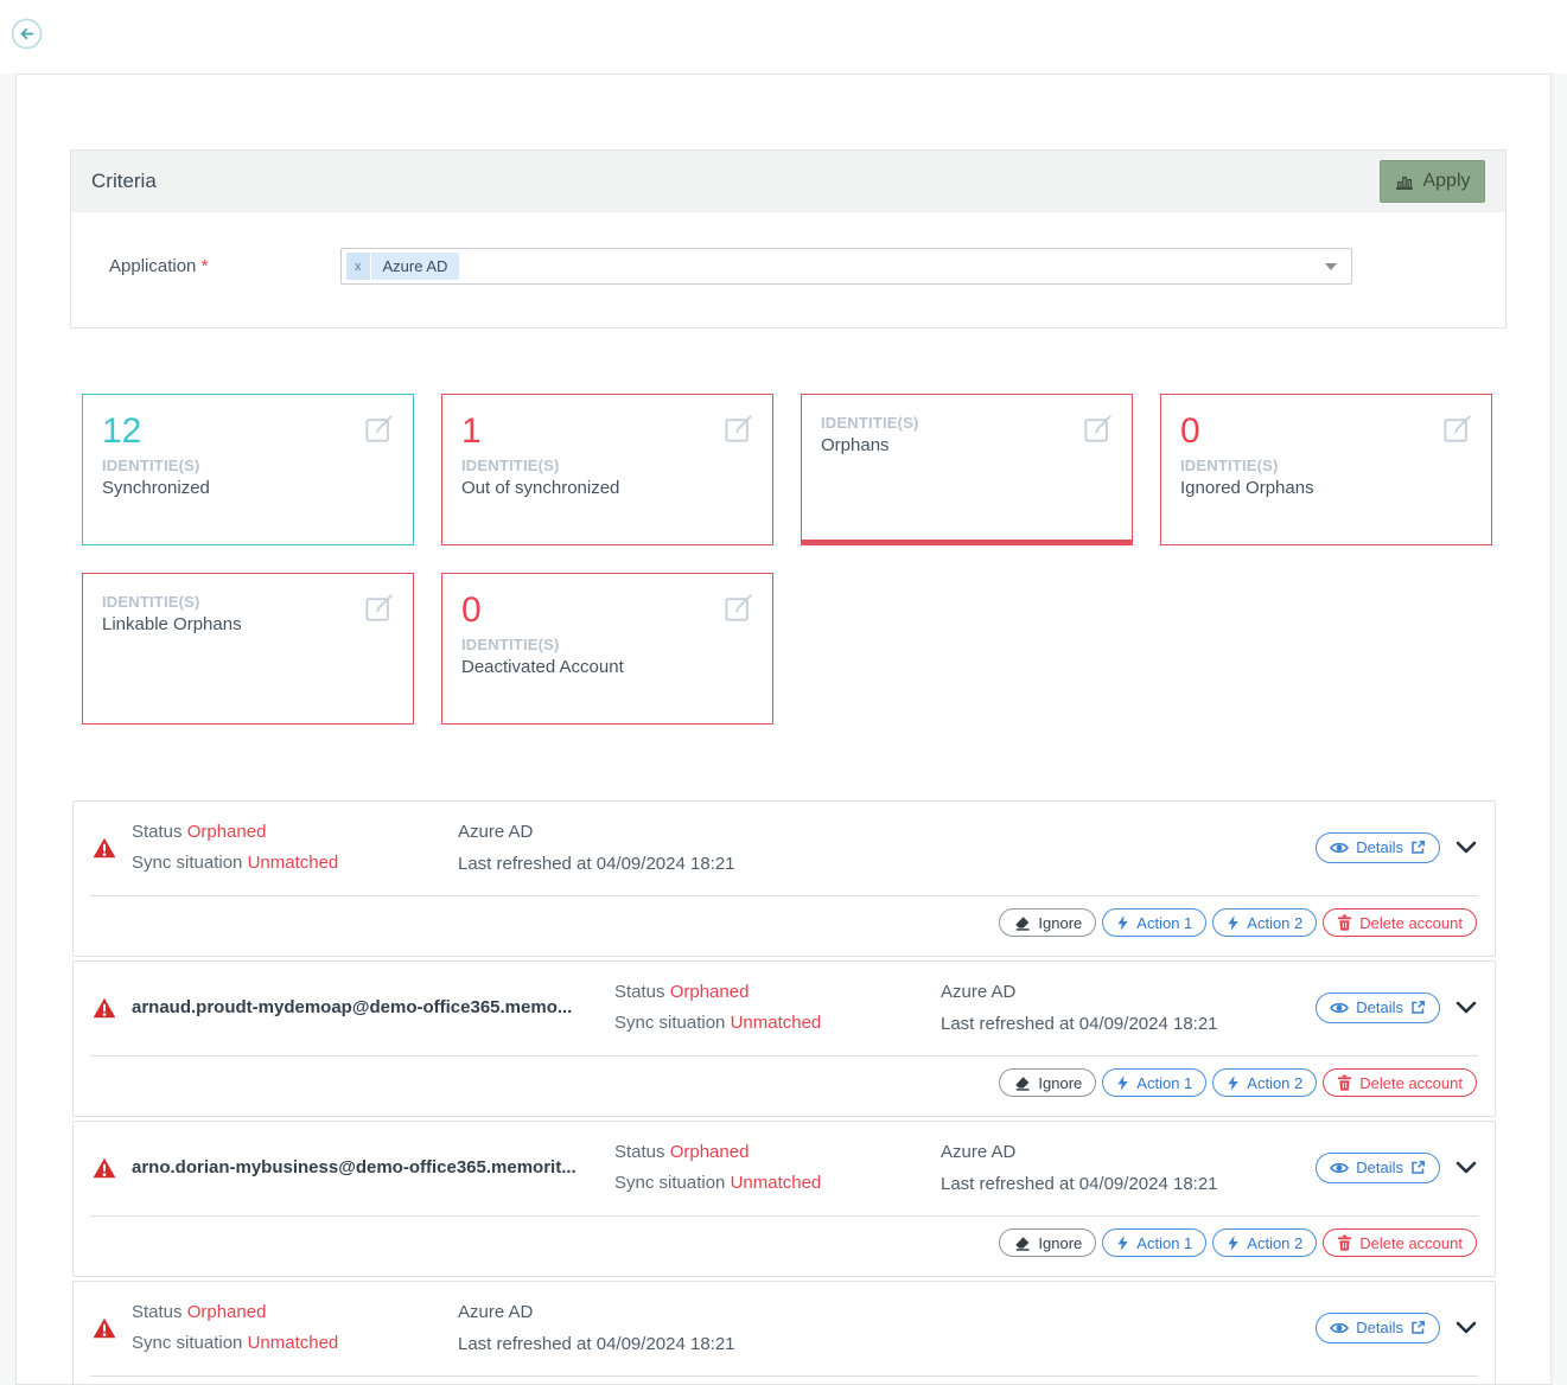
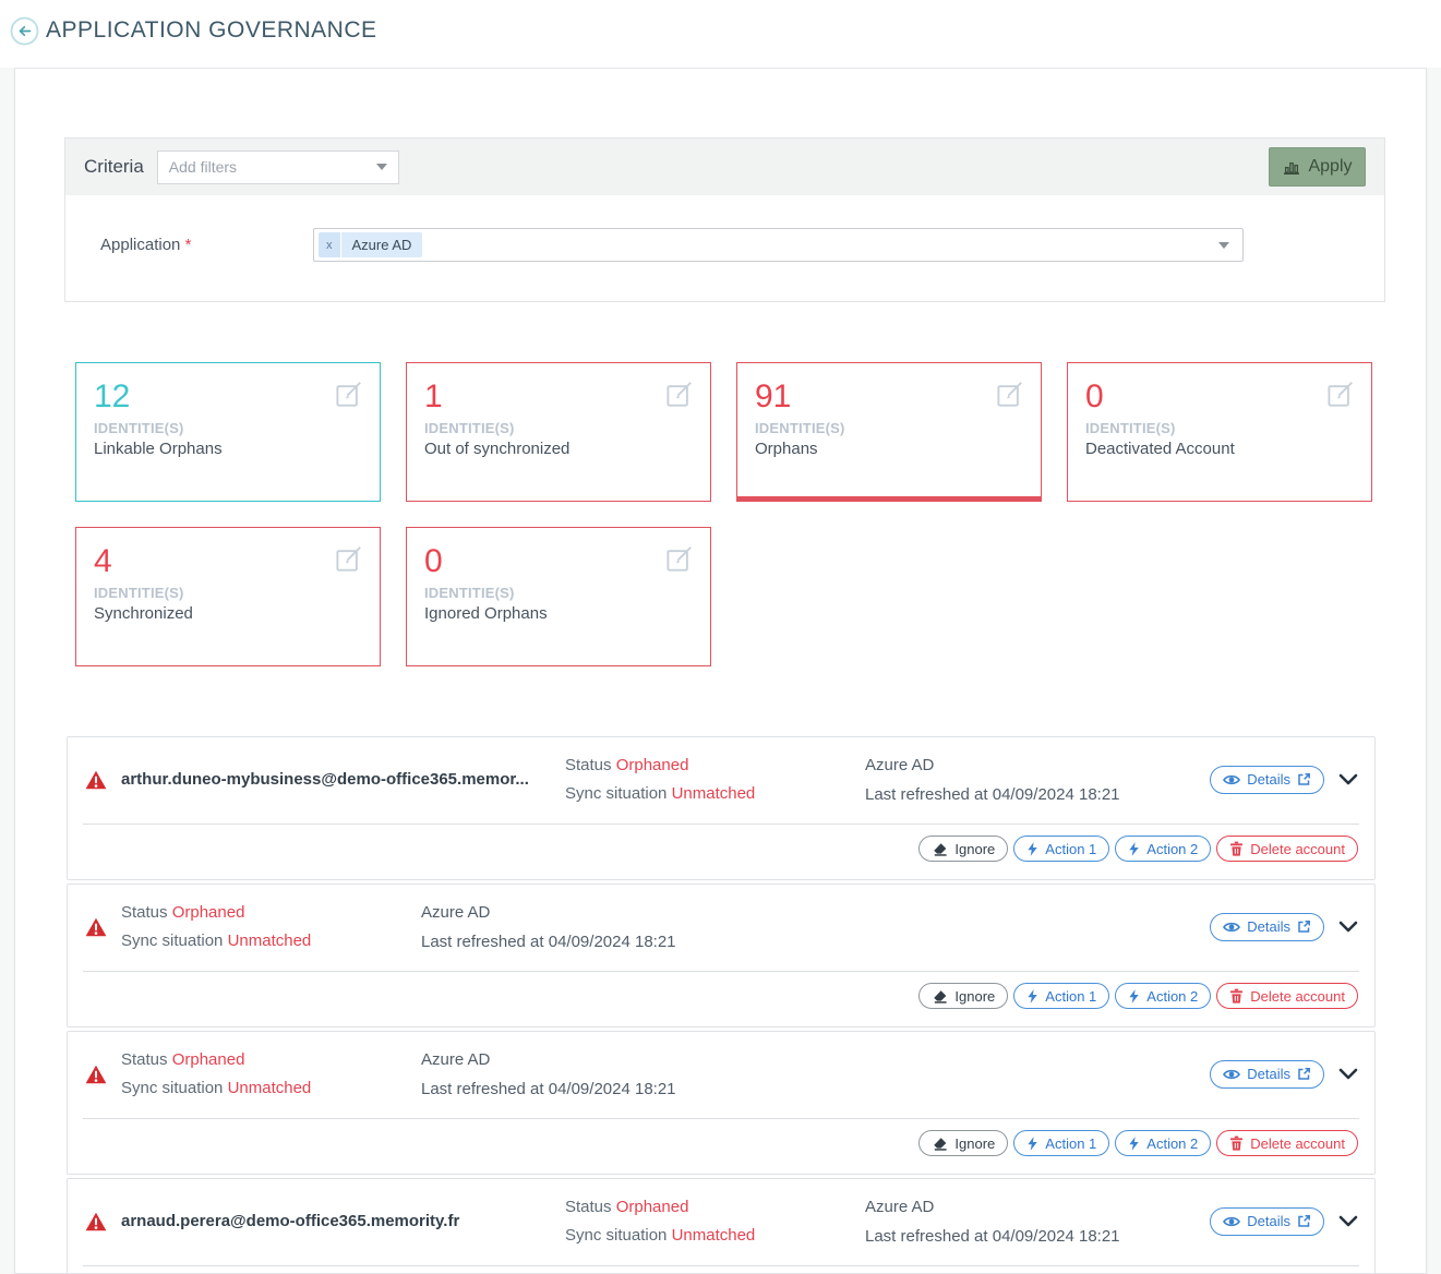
+ APPLICATION GOVERNANCE
  Criteria
+ Add filters
  Apply
  Application *
  x
  Azure AD
  12
  IDENTITIE(S)
- Synchronized
+ Linkable Orphans
  1
  IDENTITIE(S)
  Out of synchronized
+ 91
  IDENTITIE(S)
  Orphans
  0
  IDENTITIE(S)
- Ignored Orphans
+ Deactivated Account
+ 4
  IDENTITIE(S)
- Linkable Orphans
+ Synchronized
  0
  IDENTITIE(S)
- Deactivated Account
+ Ignored Orphans
+ arthur.duneo-mybusiness@demo-office365.memor...
  Status Orphaned
  Sync situation Unmatched
  Azure AD
  Last refreshed at 04/09/2024 18:21
  Details
  Ignore
  Action 1
  Action 2
  Delete account
- arnaud.proudt-mydemoap@demo-office365.memo...
  Status Orphaned
  Sync situation Unmatched
  Azure AD
  Last refreshed at 04/09/2024 18:21
  Details
  Ignore
  Action 1
  Action 2
  Delete account
- arno.dorian-mybusiness@demo-office365.memorit...
  Status Orphaned
  Sync situation Unmatched
  Azure AD
  Last refreshed at 04/09/2024 18:21
  Details
  Ignore
  Action 1
  Action 2
  Delete account
+ arnaud.perera@demo-office365.memority.fr
  Status Orphaned
  Sync situation Unmatched
  Azure AD
  Last refreshed at 04/09/2024 18:21
  Details
